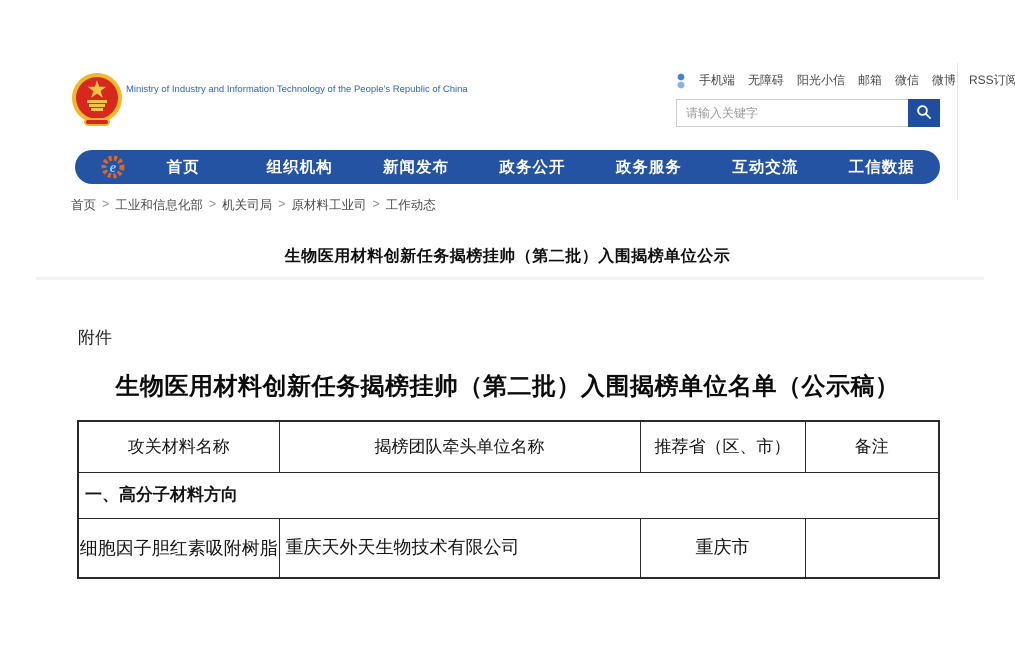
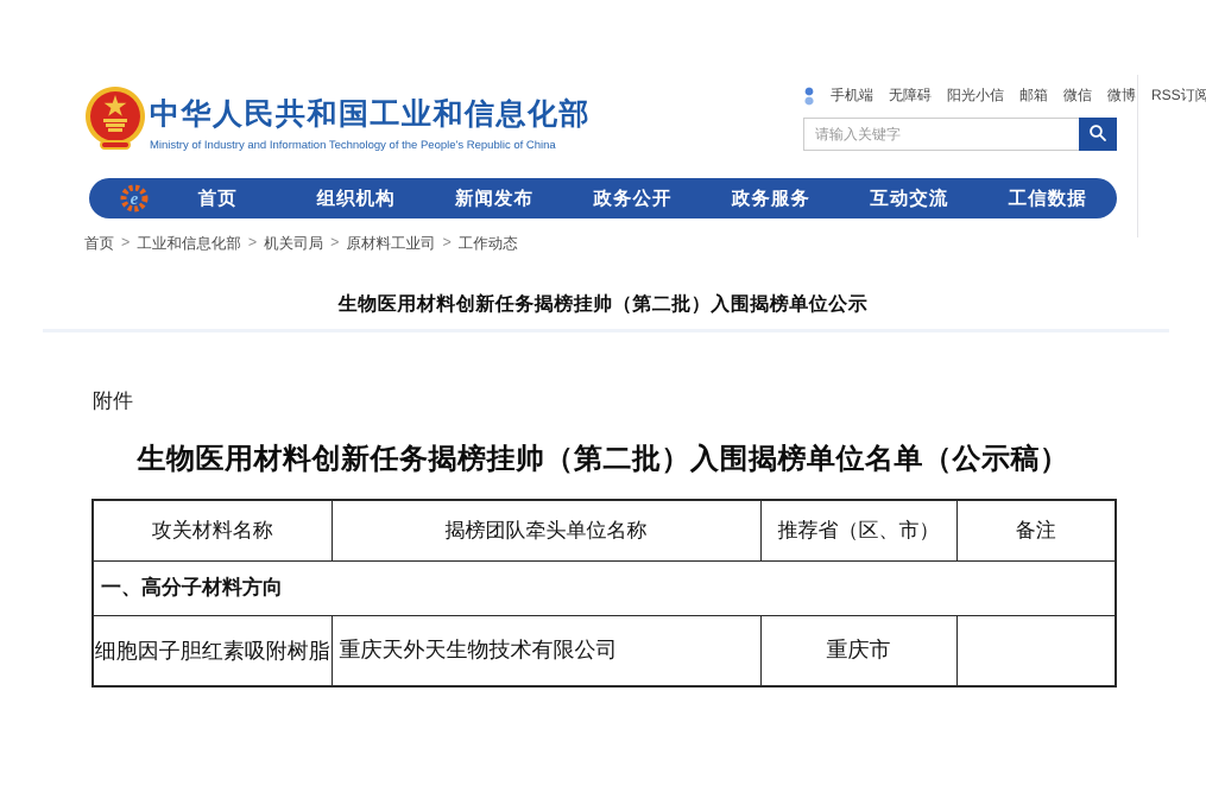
+ 中华人民共和国工业和信息化部
  Ministry of Industry and Information Technology of the People's Republic of China
  手机端
  无障碍
  阳光小信
  邮箱
  微信
  微博
  RSS订阅
  请输入关键字
  e
  首页
  组织机构
  新闻发布
  政务公开
  政务服务
  互动交流
  工信数据
  首页
  >
  工业和信息化部
  >
  机关司局
  >
  原材料工业司
  >
  工作动态
  生物医用材料创新任务揭榜挂帅（第二批）入围揭榜单位公示
  附件
  生物医用材料创新任务揭榜挂帅（第二批）入围揭榜单位名单（公示稿）
  攻关材料名称	揭榜团队牵头单位名称	推荐省（区、市）	备注
  一、高分子材料方向
  细胞因子胆红素吸附树脂	重庆天外天生物技术有限公司	重庆市
